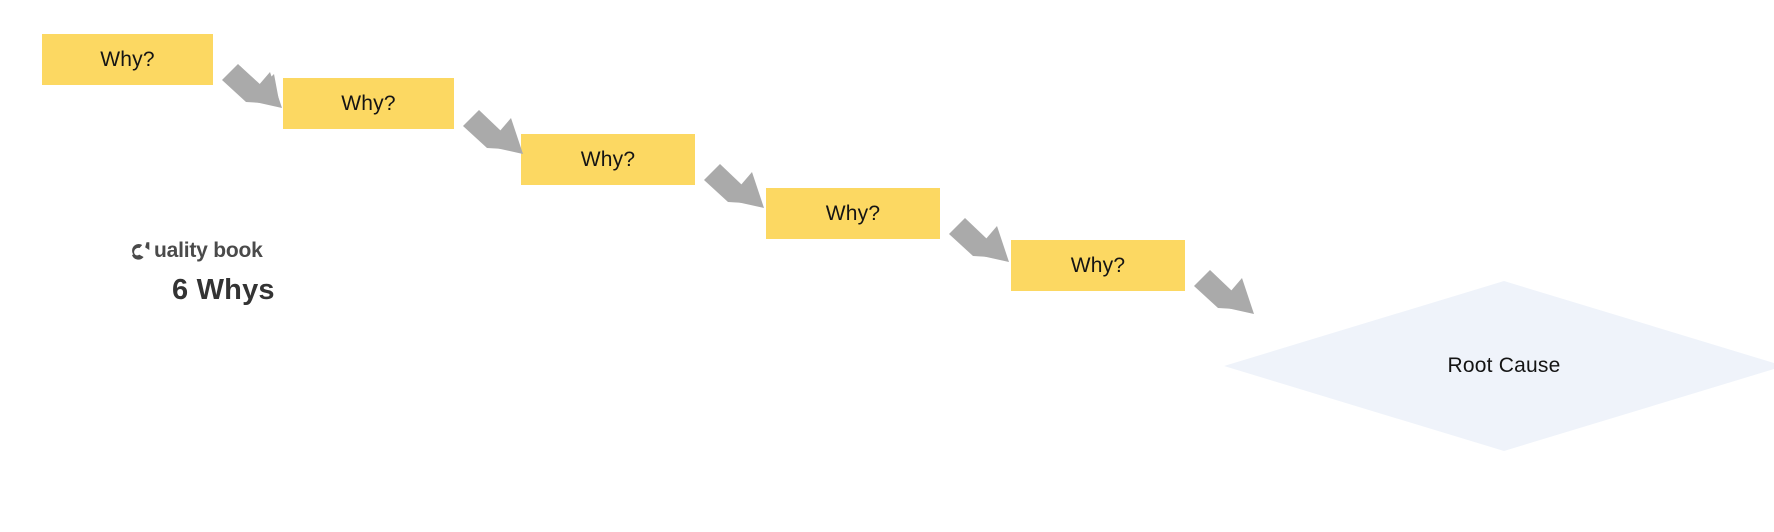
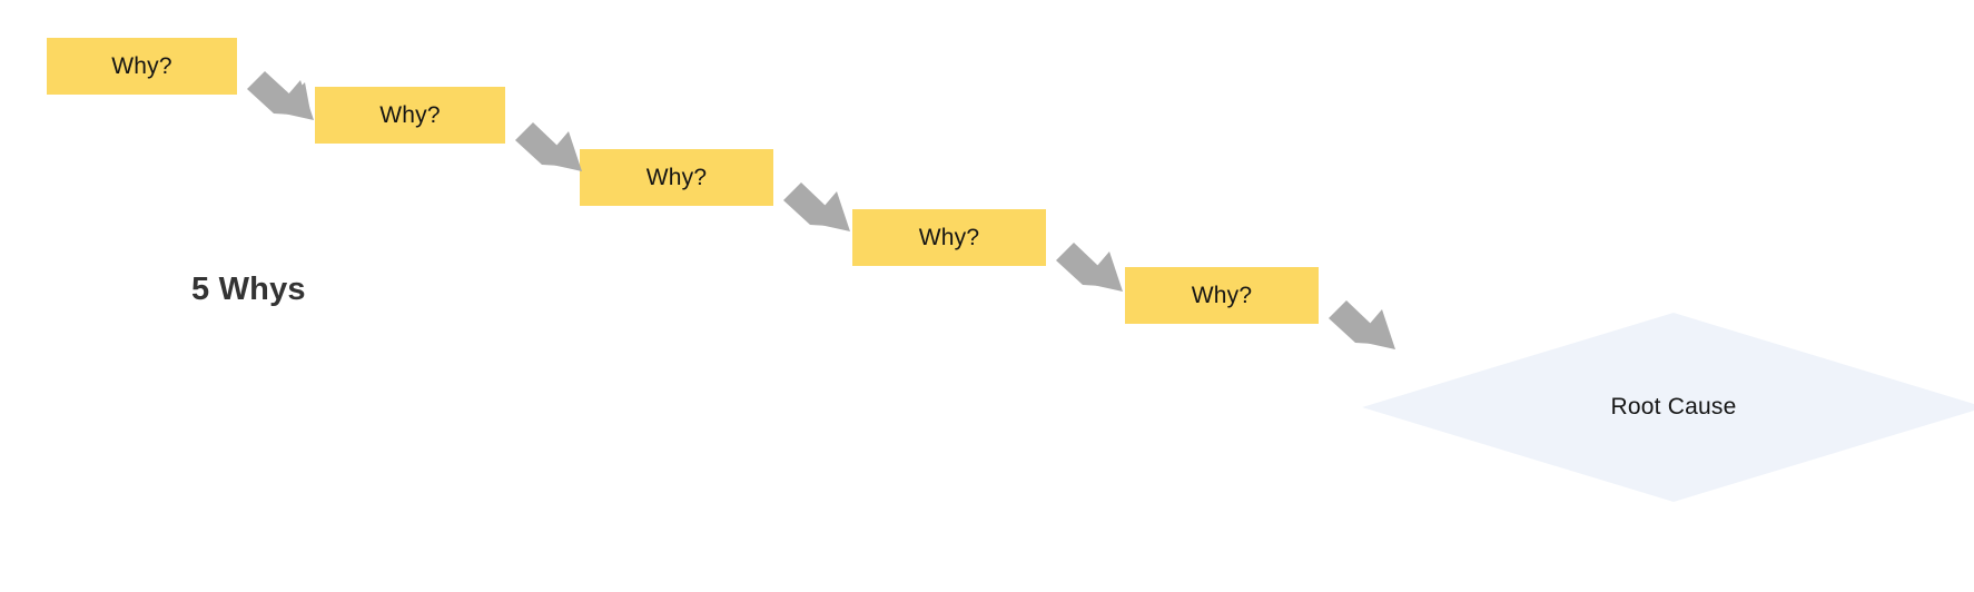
  Why?
  Why?
  Why?
  Why?
  Why?
  Root Cause
- uality book
- 6 Whys
+ 5 Whys
